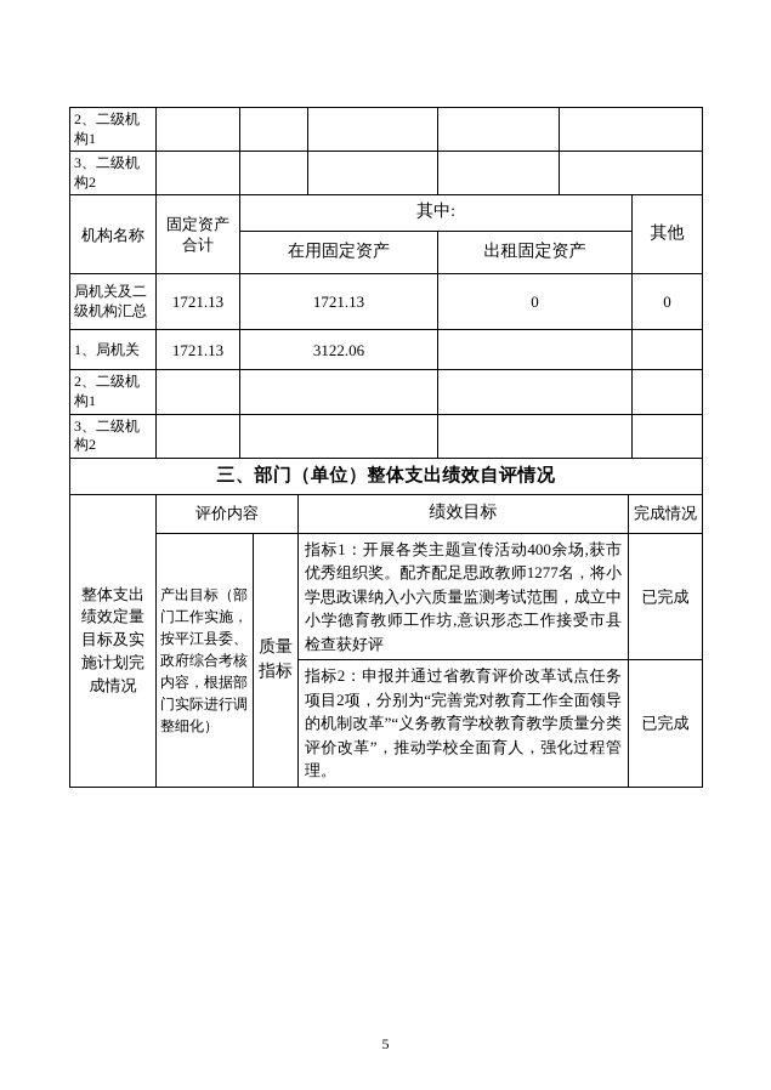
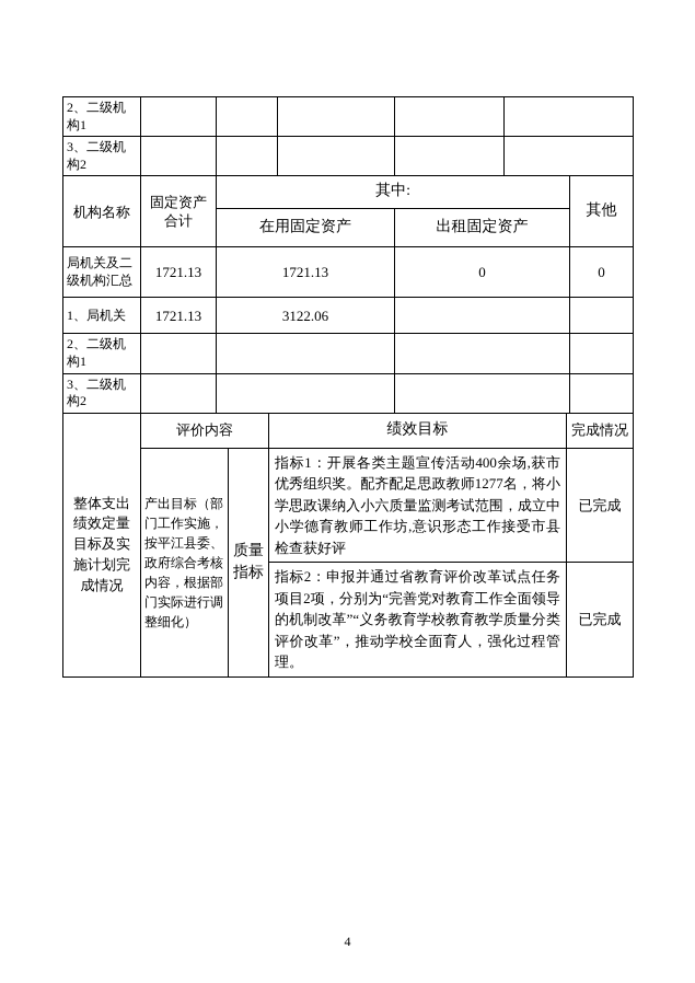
  2、二级机构1
  3、二级机构2
  机构名称	固定资产合计	其中:	其他
  在用固定资产	出租固定资产
  局机关及二级机构汇总	1721.13	1721.13	0	0
  1、局机关	1721.13	3122.06
  2、二级机构1
  3、二级机构2
- 三、部门（单位）整体支出绩效自评情况
  整体支出绩效定量目标及实施计划完成情况	评价内容	绩效目标	完成情况
  产出目标（部门工作实施，按平江县委、政府综合考核内容，根据部门实际进行调整细化）	质量指标	指标1：开展各类主题宣传活动400余场,获市优秀组织奖。配齐配足思政教师1277名，将小学思政课纳入小六质量监测考试范围，成立中小学德育教师工作坊,意识形态工作接受市县检查获好评	已完成
  指标2：申报并通过省教育评价改革试点任务项目2项，分别为“完善党对教育工作全面领导的机制改革”“义务教育学校教育教学质量分类评价改革”，推动学校全面育人，强化过程管理。	已完成
- 5
+ 4
